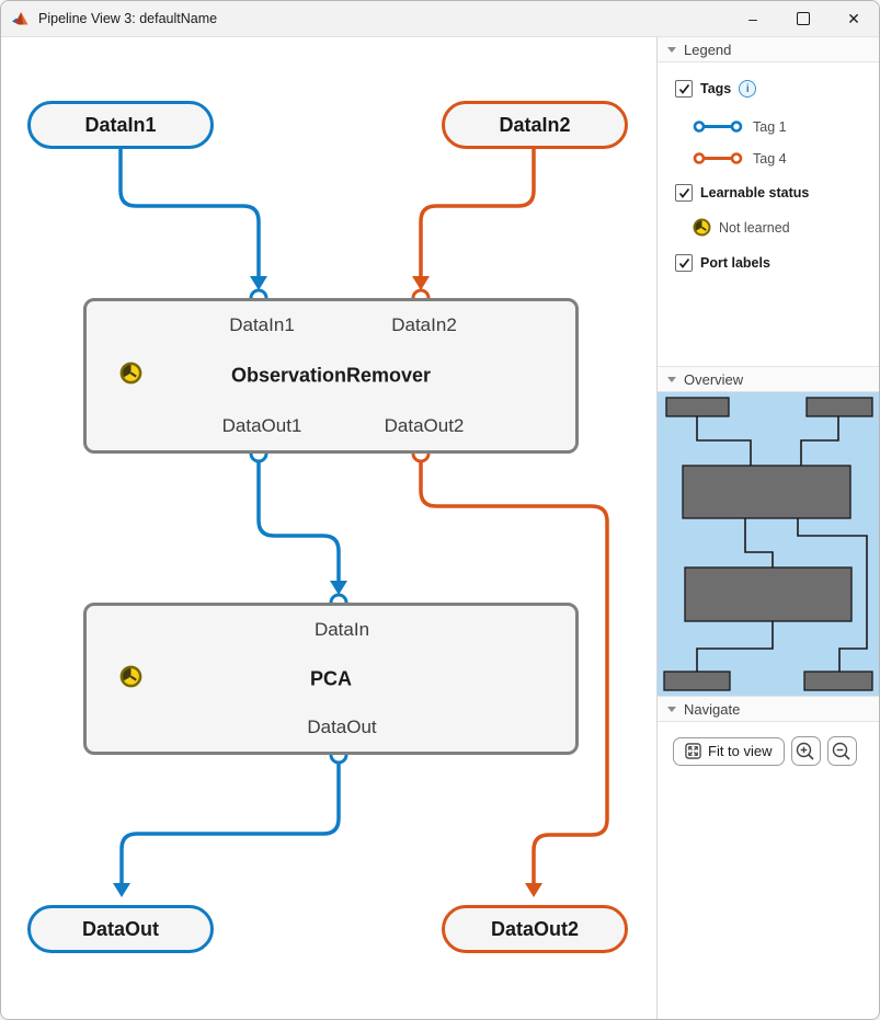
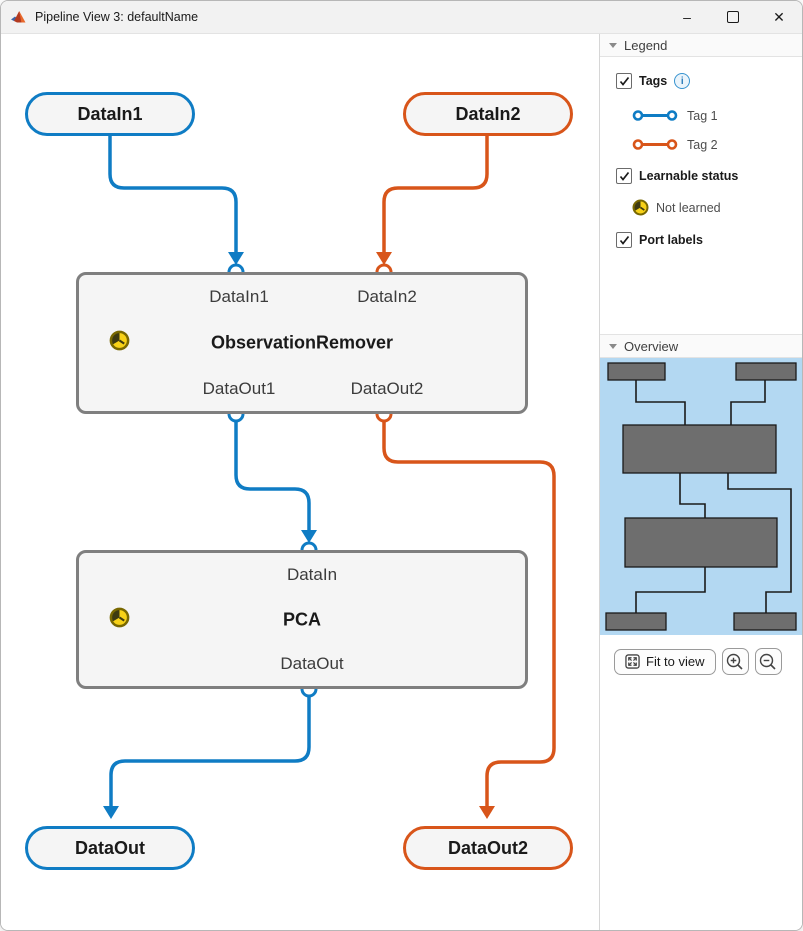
  Pipeline View 3: defaultName
  –
  ✕
  DataIn1
  DataIn2
  DataIn1
  DataIn2
  ObservationRemover
  DataOut1
  DataOut2
  DataIn
  PCA
  DataOut
  DataOut
  DataOut2
  Legend
  Tags
  i
  Tag 1
- Tag 4
+ Tag 2
  Learnable status
  Not learned
  Port labels
  Overview
- Navigate
  Fit to view
